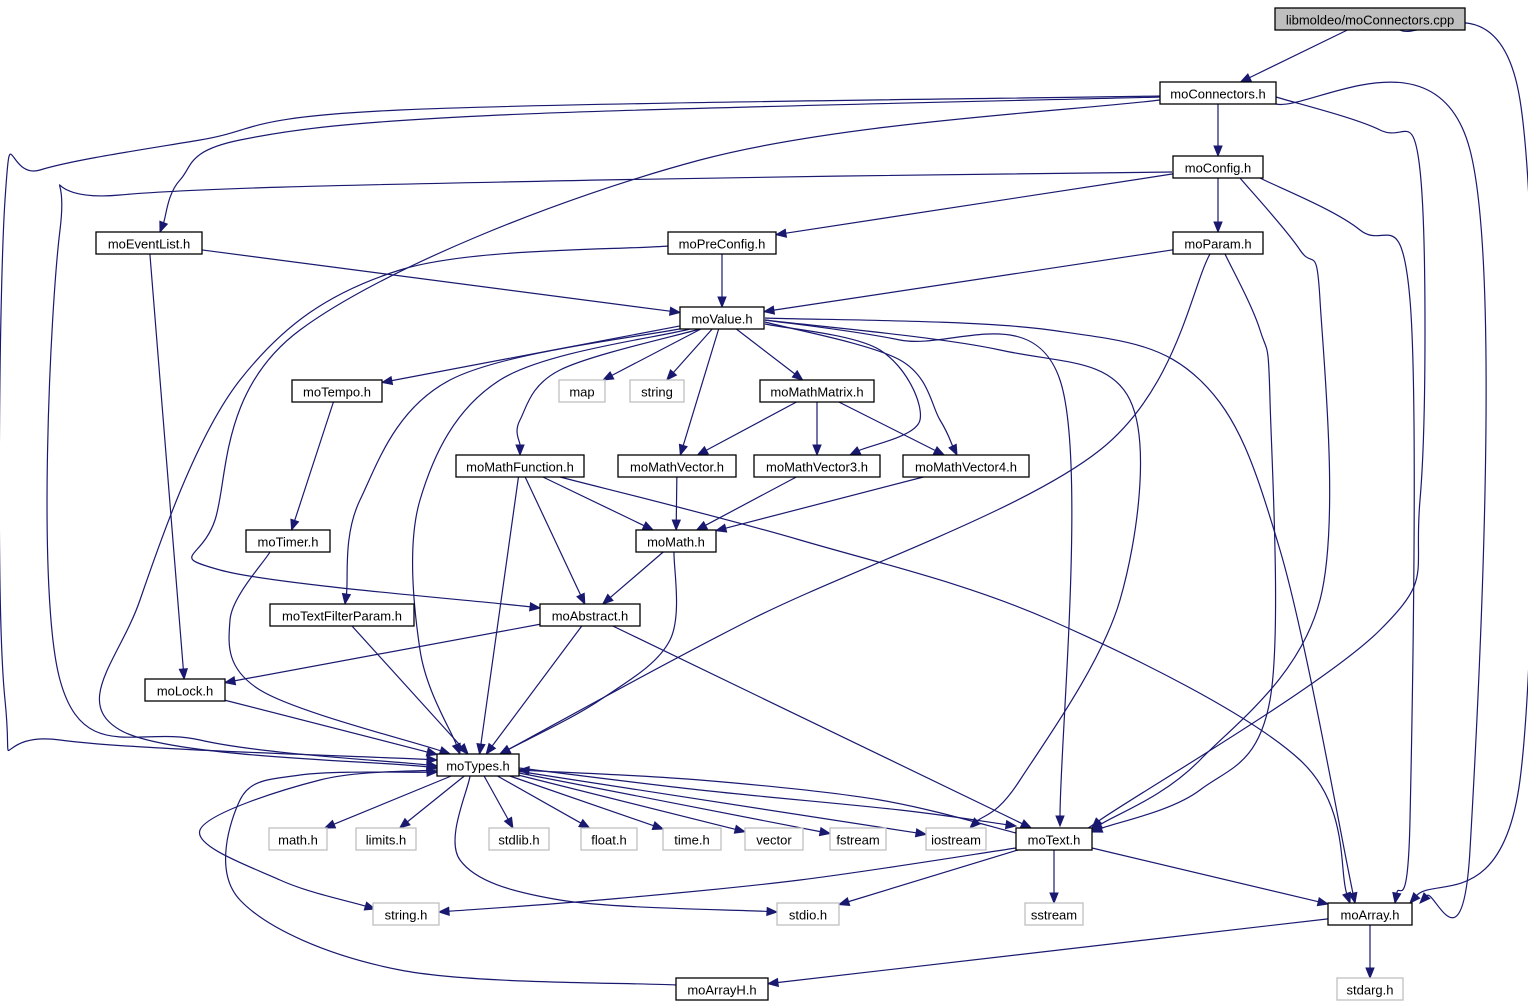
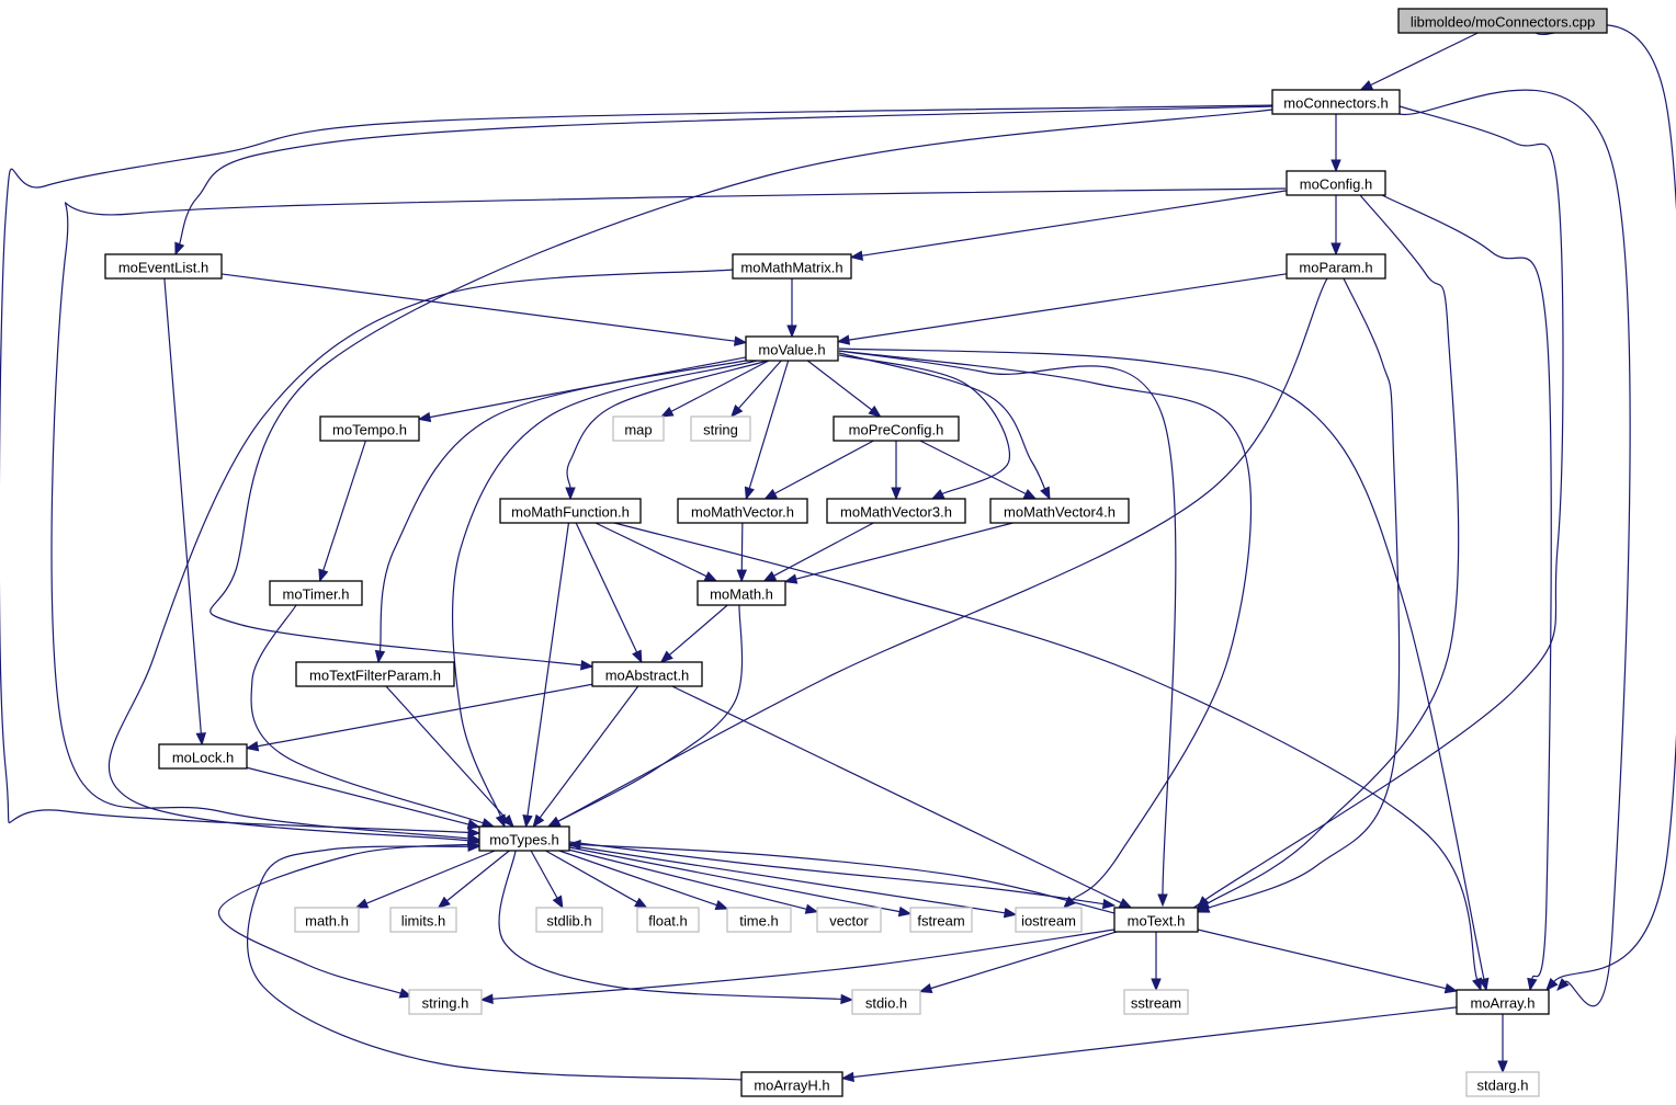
  libmoldeo/moConnectors.cpp
  moConnectors.h
  moConfig.h
  moEventList.h
- moPreConfig.h
+ moMathMatrix.h
  moParam.h
  moValue.h
  moTempo.h
  map
  string
- moMathMatrix.h
+ moPreConfig.h
  moMathFunction.h
  moMathVector.h
  moMathVector3.h
  moMathVector4.h
  moTimer.h
  moMath.h
  moTextFilterParam.h
  moAbstract.h
  moLock.h
  moTypes.h
  math.h
  limits.h
  stdlib.h
  float.h
  time.h
  vector
  fstream
  iostream
  moText.h
  string.h
  stdio.h
  sstream
  moArray.h
  moArrayH.h
  stdarg.h
